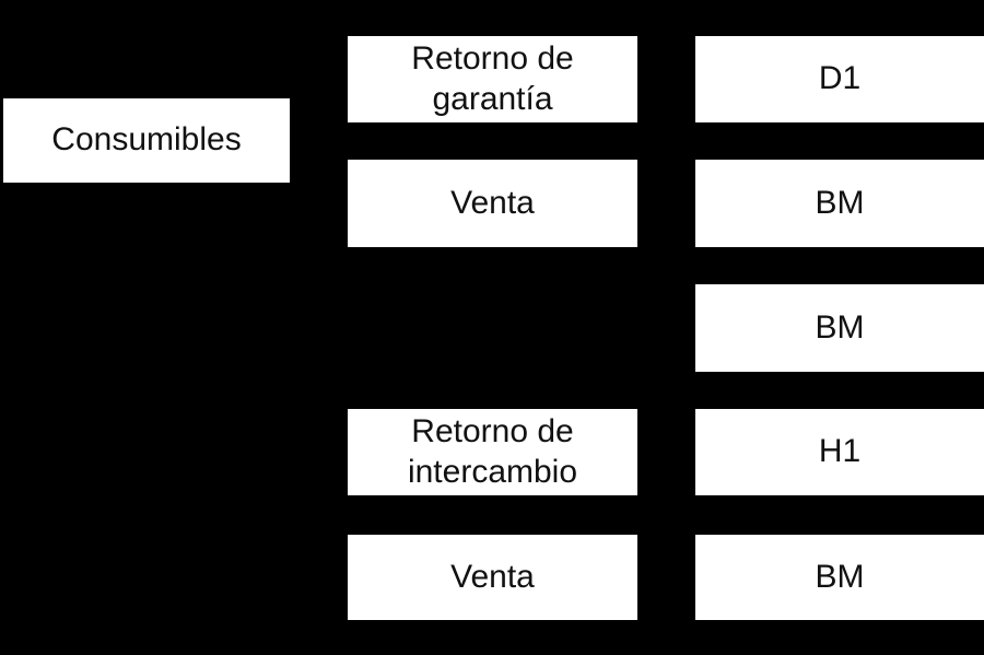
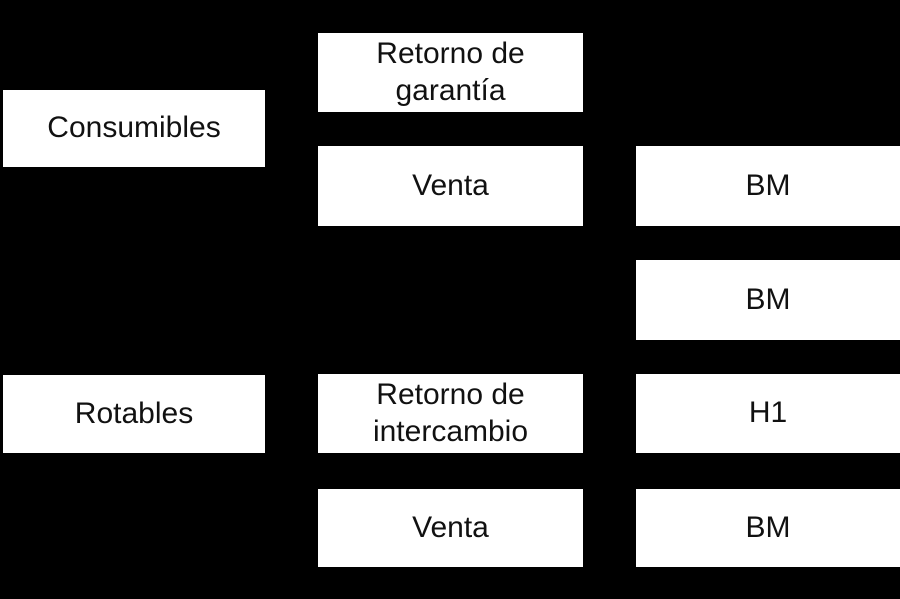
  Consumibles
+ Rotables
  Retorno de garantía
  Venta
  Retorno de intercambio
  Venta
- D1
  BM
  BM
  H1
  BM
